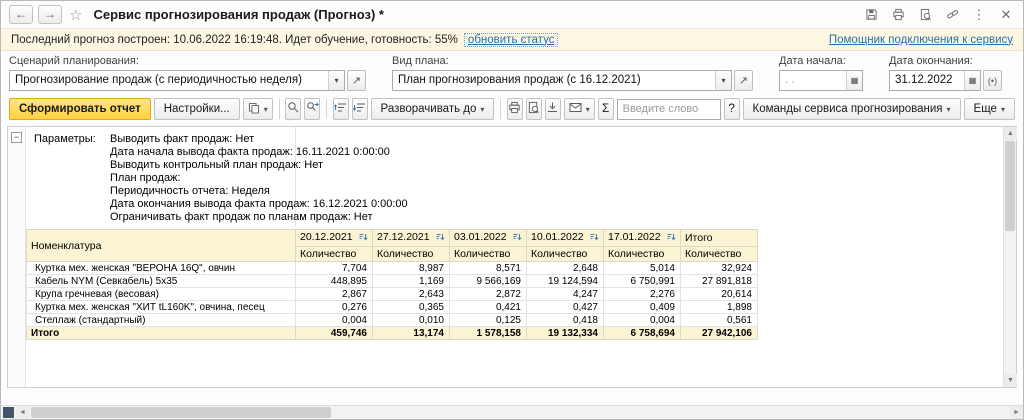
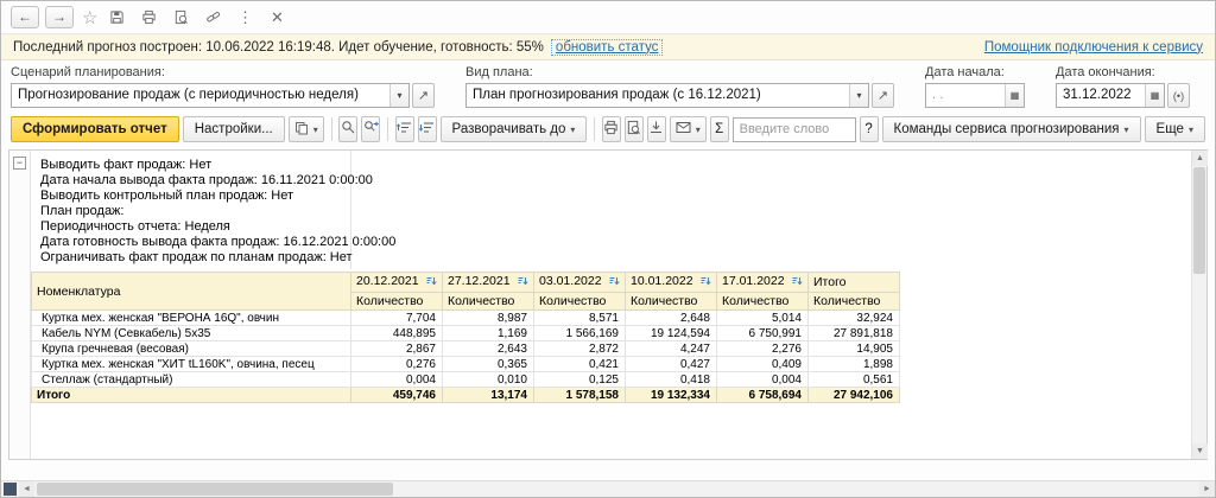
  ←
  →
  ☆
- Сервис прогнозирования продаж (Прогноз) *
  ⋮
  ✕
  Последний прогноз построен: 10.06.2022 16:19:48. Идет обучение, готовность: 55%
  обновить статус
  Помощник подключения к сервису
  Сценарий планирования:
  Прогнозирование продаж (с периодичностью неделя)
  ▾
  ↗
  Вид плана:
  План прогнозирования продаж (с 16.12.2021)
  ▾
  ↗
  Дата начала:
  . .
  ▦
  Дата окончания:
  31.12.2022
  ▦
  (•)
  Сформировать отчет
  Настройки...
  ▾
  Разворачивать до
  ▾
  ▾
  Σ
  Введите слово
  ?
  Команды сервиса прогнозирования
  ▾
  Еще
  ▾
  −
- Параметры:
  Выводить факт продаж: Нет
  Дата начала вывода факта продаж: 16.11.2021 0:00:00
  Выводить контрольный план продаж: Нет
  План продаж:
  Периодичность отчета: Неделя
- Дата окончания вывода факта продаж: 16.12.2021 0:00:00
+ Дата готовность вывода факта продаж: 16.12.2021 0:00:00
  Ограничивать факт продаж по планам продаж: Нет
  Номенклатура	20.12.2021	27.12.2021	03.01.2022	10.01.2022	17.01.2022	Итого
  Количество	Количество	Количество	Количество	Количество	Количество
  Куртка мех. женская "ВЕРОНА 16Q", овчин	7,704	8,987	8,571	2,648	5,014	32,924
- Кабель NYM (Севкабель) 5х35	448,895	1,169	9 566,169	19 124,594	6 750,991	27 891,818
+ Кабель NYM (Севкабель) 5х35	448,895	1,169	1 566,169	19 124,594	6 750,991	27 891,818
- Крупа гречневая (весовая)	2,867	2,643	2,872	4,247	2,276	20,614
+ Крупа гречневая (весовая)	2,867	2,643	2,872	4,247	2,276	14,905
  Куртка мех. женская "ХИТ tL160K", овчина, песец	0,276	0,365	0,421	0,427	0,409	1,898
  Стеллаж (стандартный)	0,004	0,010	0,125	0,418	0,004	0,561
  Итого	459,746	13,174	1 578,158	19 132,334	6 758,694	27 942,106
